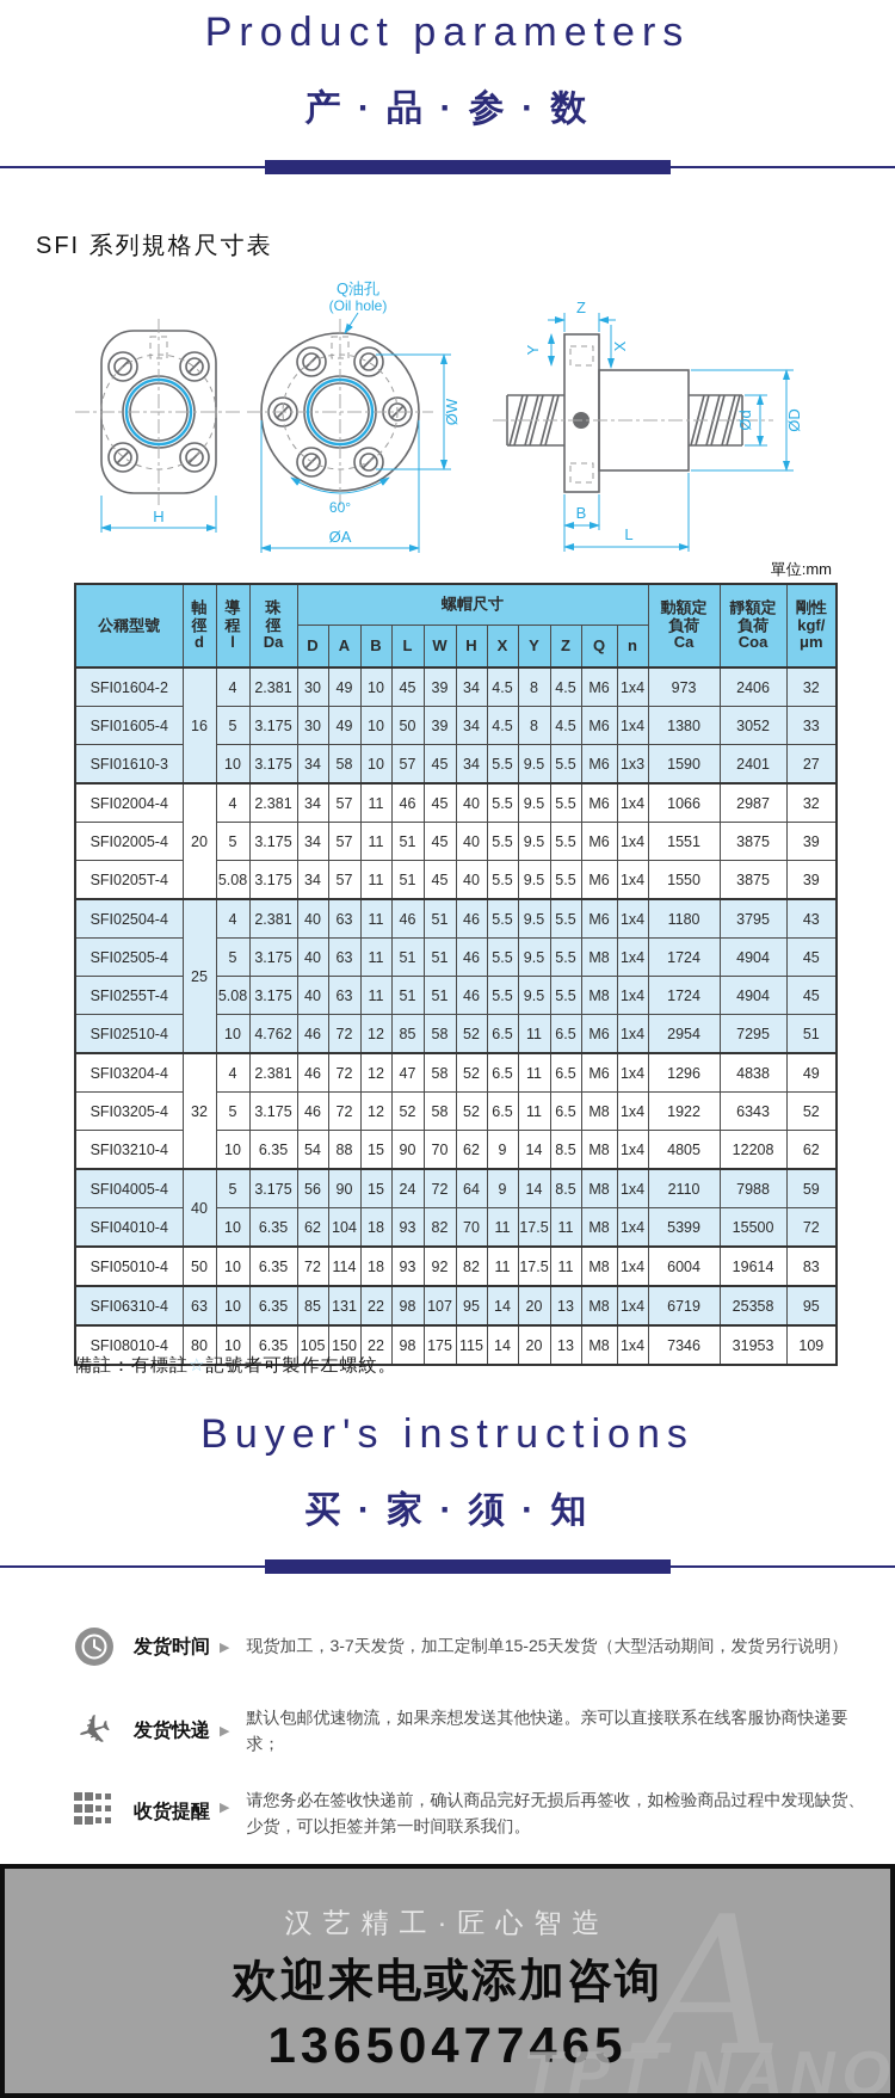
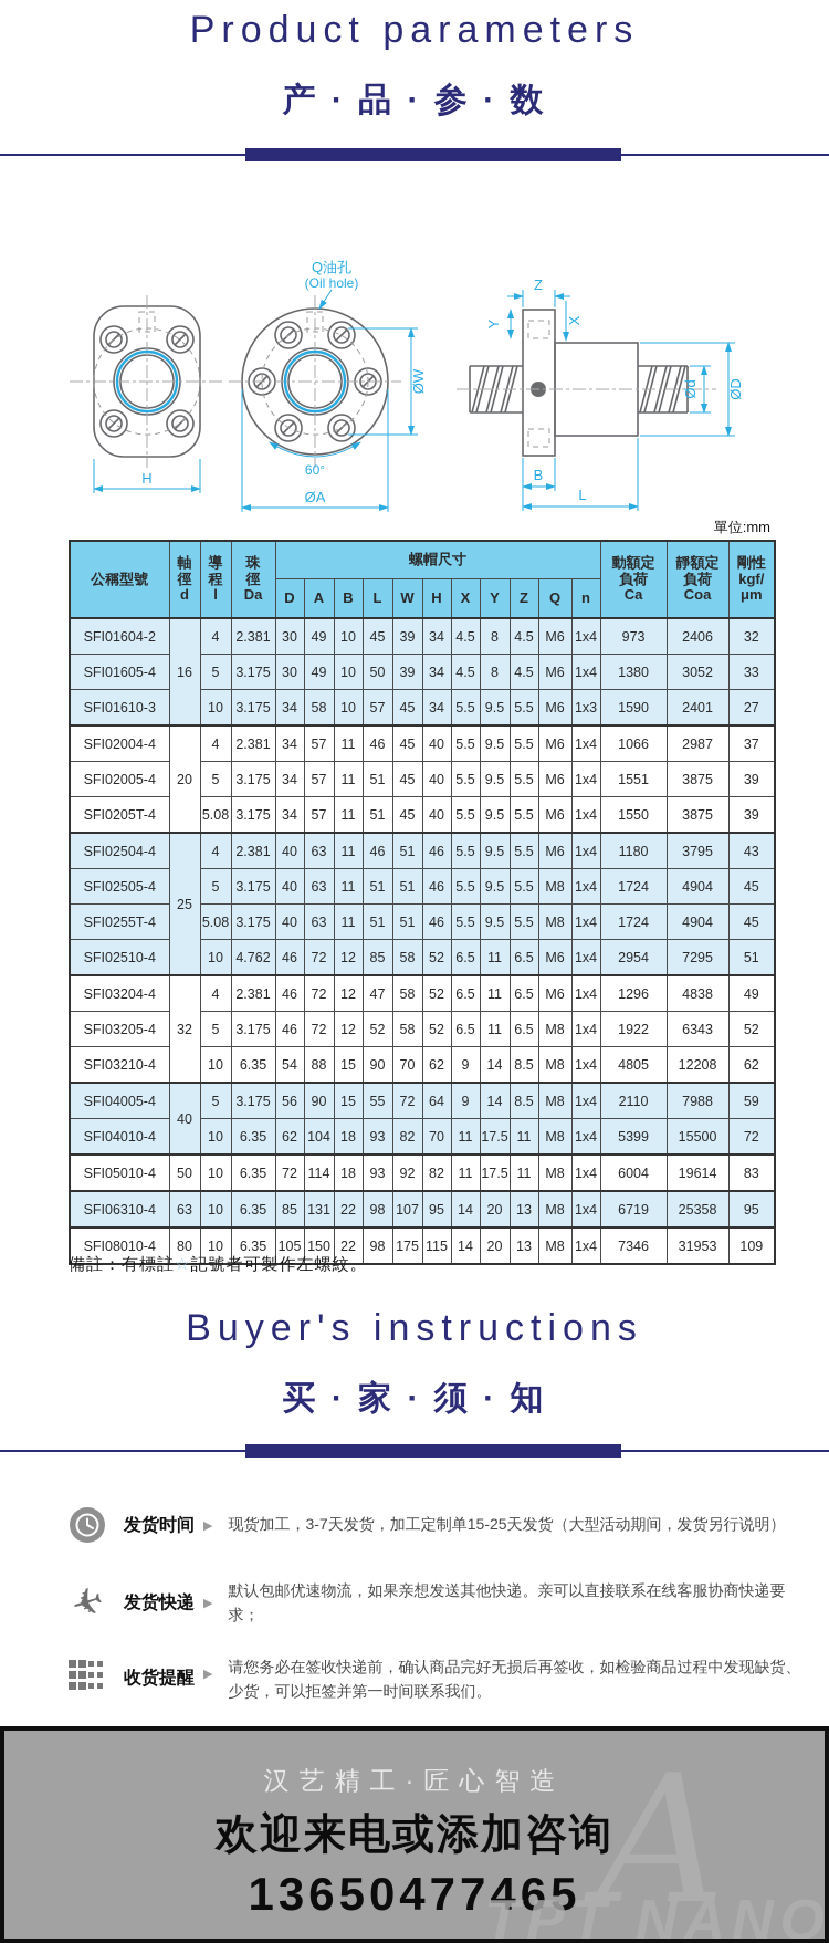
  Product parameters
  产 · 品 · 参 · 数
- SFI 系列規格尺寸表
  Q油孔
  (Oil hole)
  H
  60°
  ØA
  Z
  B
  L
  單位:mm
  公稱型號	軸 徑 d	導 程 l	珠 徑 Da	螺帽尺寸	動額定 負荷 Ca	靜額定 負荷 Coa	剛性 kgf/ μm
  D	A	B	L	W	H	X	Y	Z	Q	n
  SFI01604-2	16	4	2.381	30	49	10	45	39	34	4.5	8	4.5	M6	1x4	973	2406	32
  SFI01605-4	5	3.175	30	49	10	50	39	34	4.5	8	4.5	M6	1x4	1380	3052	33
  SFI01610-3	10	3.175	34	58	10	57	45	34	5.5	9.5	5.5	M6	1x3	1590	2401	27
- SFI02004-4	20	4	2.381	34	57	11	46	45	40	5.5	9.5	5.5	M6	1x4	1066	2987	32
+ SFI02004-4	20	4	2.381	34	57	11	46	45	40	5.5	9.5	5.5	M6	1x4	1066	2987	37
  SFI02005-4	5	3.175	34	57	11	51	45	40	5.5	9.5	5.5	M6	1x4	1551	3875	39
  SFI0205T-4	5.08	3.175	34	57	11	51	45	40	5.5	9.5	5.5	M6	1x4	1550	3875	39
  SFI02504-4	25	4	2.381	40	63	11	46	51	46	5.5	9.5	5.5	M6	1x4	1180	3795	43
  SFI02505-4	5	3.175	40	63	11	51	51	46	5.5	9.5	5.5	M8	1x4	1724	4904	45
  SFI0255T-4	5.08	3.175	40	63	11	51	51	46	5.5	9.5	5.5	M8	1x4	1724	4904	45
  SFI02510-4	10	4.762	46	72	12	85	58	52	6.5	11	6.5	M6	1x4	2954	7295	51
  SFI03204-4	32	4	2.381	46	72	12	47	58	52	6.5	11	6.5	M6	1x4	1296	4838	49
  SFI03205-4	5	3.175	46	72	12	52	58	52	6.5	11	6.5	M8	1x4	1922	6343	52
  SFI03210-4	10	6.35	54	88	15	90	70	62	9	14	8.5	M8	1x4	4805	12208	62
- SFI04005-4	40	5	3.175	56	90	15	24	72	64	9	14	8.5	M8	1x4	2110	7988	59
+ SFI04005-4	40	5	3.175	56	90	15	55	72	64	9	14	8.5	M8	1x4	2110	7988	59
  SFI04010-4	10	6.35	62	104	18	93	82	70	11	17.5	11	M8	1x4	5399	15500	72
  SFI05010-4	50	10	6.35	72	114	18	93	92	82	11	17.5	11	M8	1x4	6004	19614	83
  SFI06310-4	63	10	6.35	85	131	22	98	107	95	14	20	13	M8	1x4	6719	25358	95
  SFI08010-4	80	10	6.35	105	150	22	98	175	115	14	20	13	M8	1x4	7346	31953	109
  備註：有標註☆記號者可製作左螺紋。
  Buyer's instructions
  买 · 家 · 须 · 知
  发货时间
  ▶
  现货加工，3-7天发货，加工定制单15-25天发货（大型活动期间，发货另行说明）
  发货快递
  ▶
  默认包邮优速物流，如果亲想发送其他快递。亲可以直接联系在线客服协商快递要求；
  收货提醒
  ▶
  请您务必在签收快递前，确认商品完好无损后再签收，如检验商品过程中发现缺货、
  少货，可以拒签并第一时间联系我们。
  A
  TPT NANO
  汉艺精工·匠心智造
  欢迎来电或添加咨询
  13650477465
